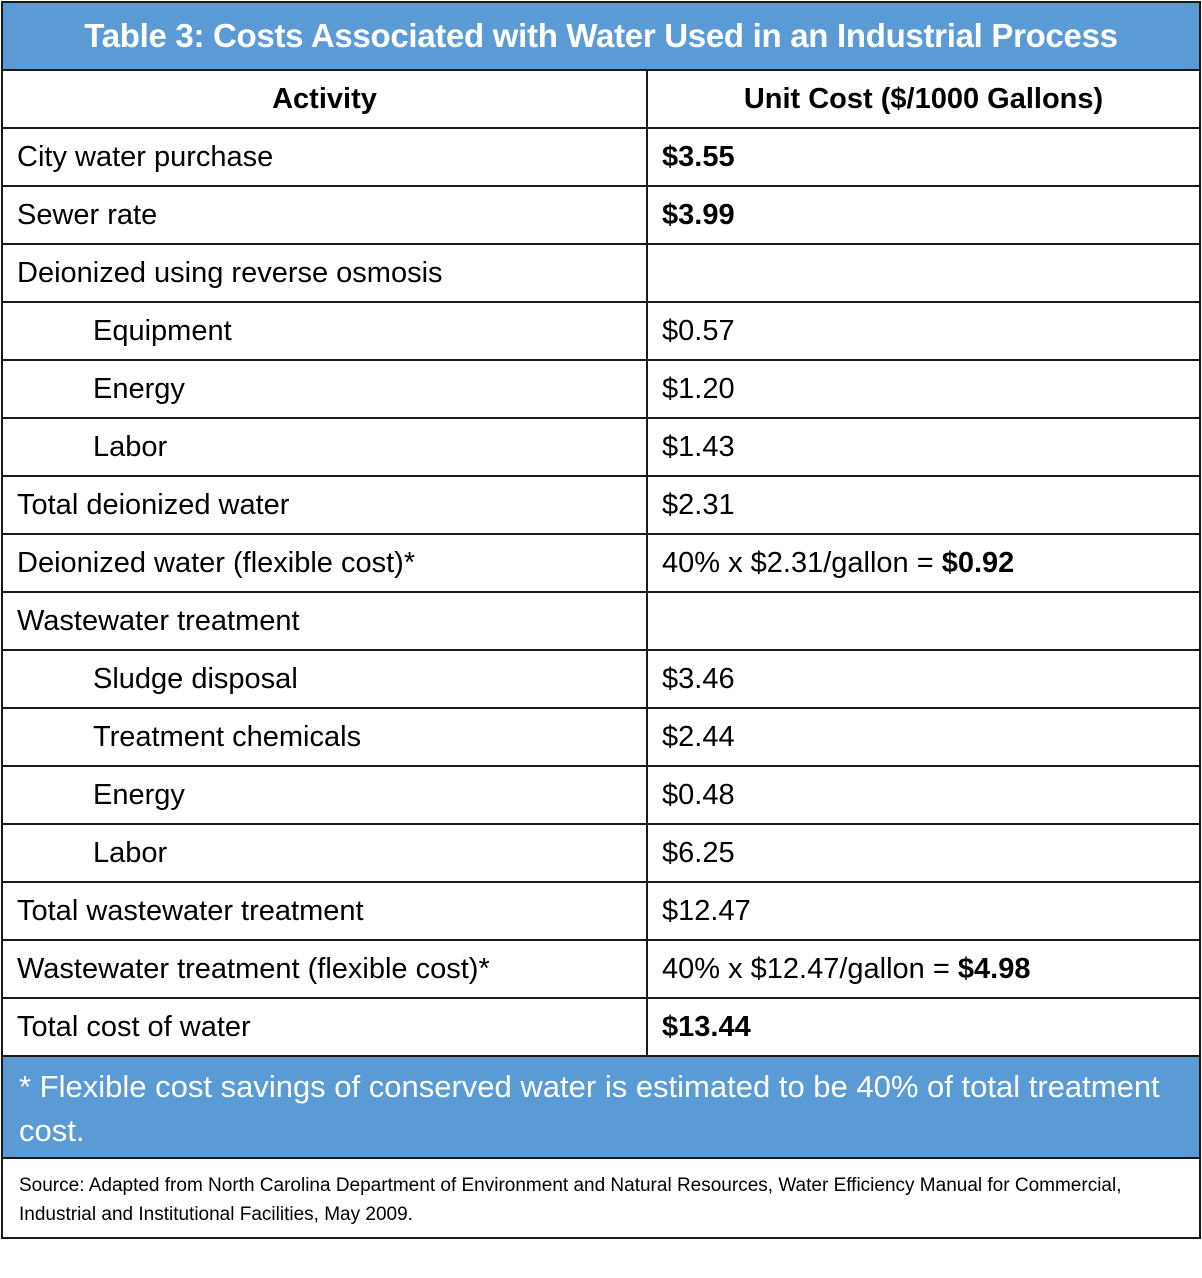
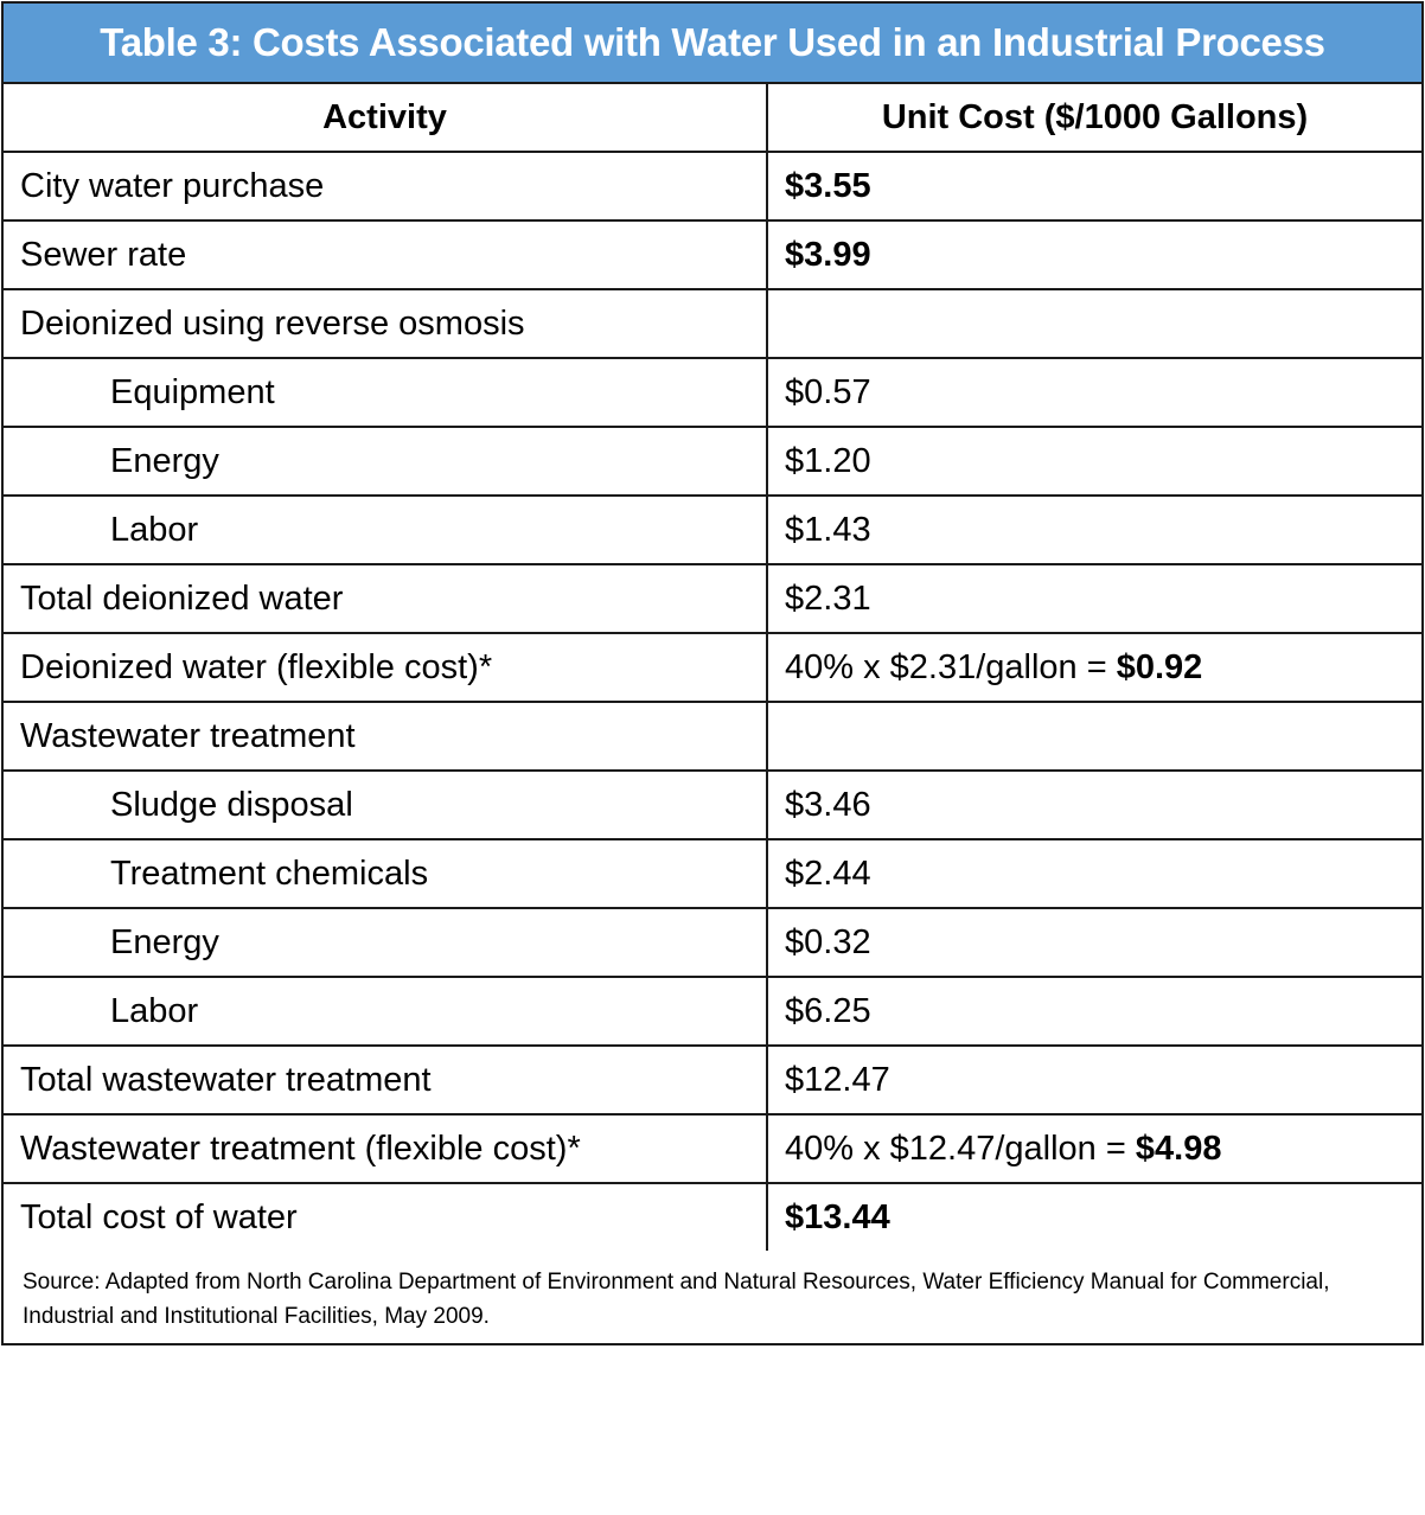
  Table 3: Costs Associated with Water Used in an Industrial Process
  Activity	Unit Cost ($/1000 Gallons)
  City water purchase	$3.55
  Sewer rate	$3.99
  Deionized using reverse osmosis
  Equipment	$0.57
  Energy	$1.20
  Labor	$1.43
  Total deionized water	$2.31
  Deionized water (flexible cost)*	40% x $2.31/gallon = $0.92
  Wastewater treatment
  Sludge disposal	$3.46
  Treatment chemicals	$2.44
- Energy	$0.48
+ Energy	$0.32
  Labor	$6.25
  Total wastewater treatment	$12.47
  Wastewater treatment (flexible cost)*	40% x $12.47/gallon = $4.98
  Total cost of water	$13.44
- * Flexible cost savings of conserved water is estimated to be 40% of total treatment cost.
  Source: Adapted from North Carolina Department of Environment and Natural Resources, Water Efficiency Manual for Commercial, Industrial and Institutional Facilities, May 2009.
